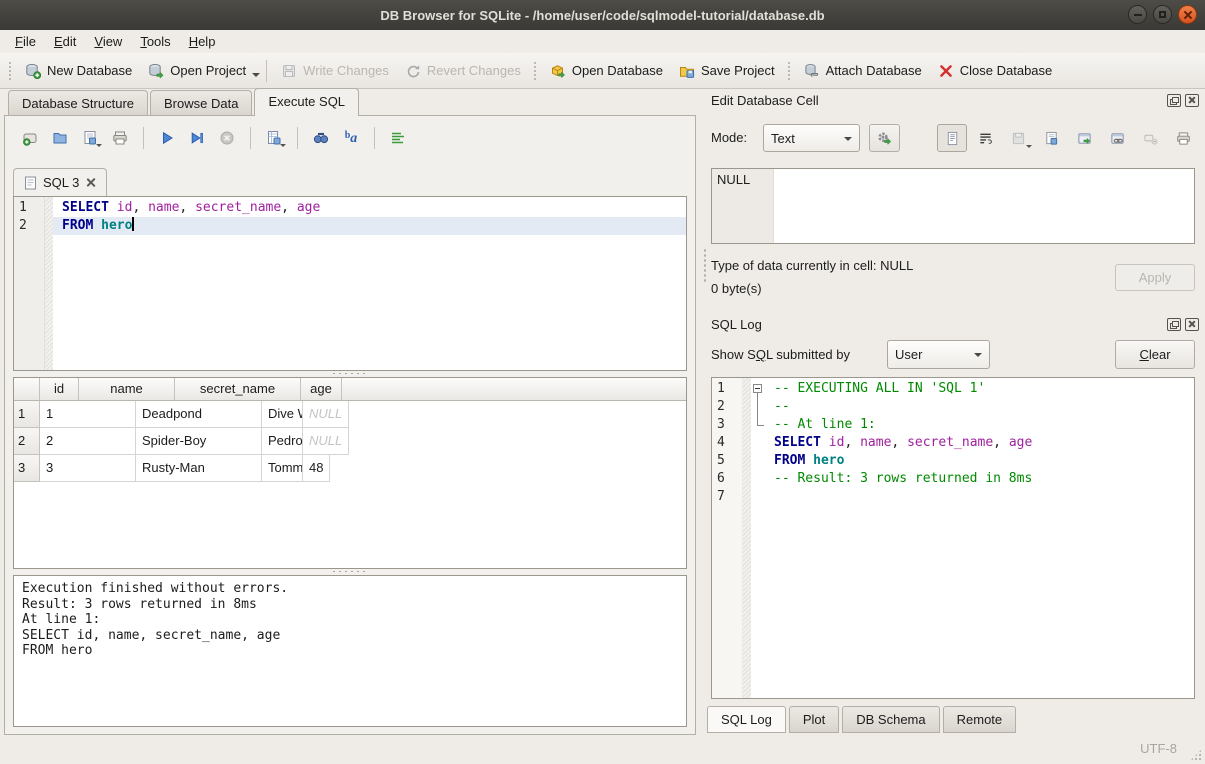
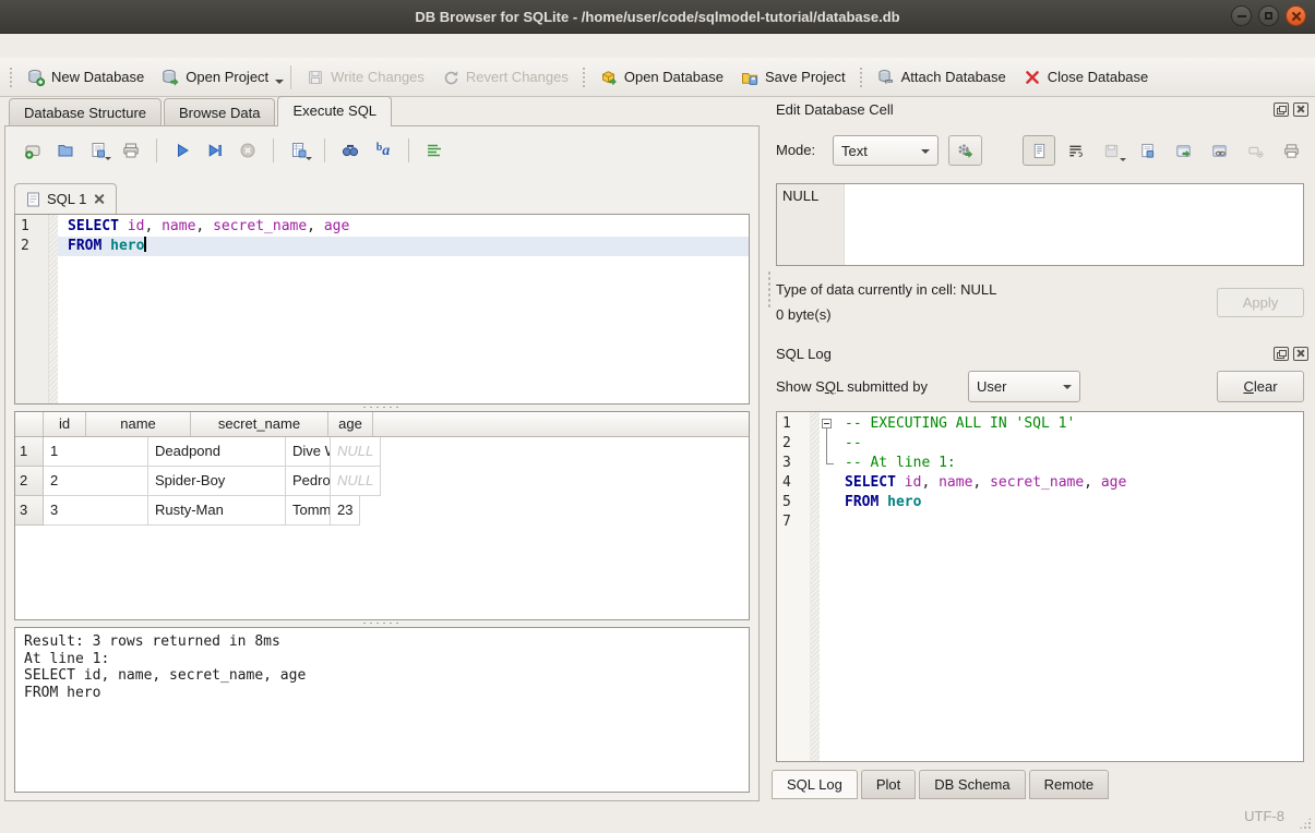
  DB Browser for SQLite - /home/user/code/sqlmodel-tutorial/database.db
- File
- Edit
- View
- Tools
- Help
  New Database
  Open Project
  Write Changes
  Revert Changes
  Open Database
  Save Project
  Attach Database
  Close Database
  Database Structure
  Browse Data
  Execute SQL
  ba
- SQL 3
+ SQL 1
  1
  SELECT id, name, secret_name, age
  2
  FROM hero
  id
  name
  secret_name
  age
  1
  1
  Deadpond
  NULL
  2
  2
  Spider-Boy
  NULL
  3
  3
  Rusty-Man
- 48
+ 23
- Execution finished without errors.
  Result: 3 rows returned in 8ms
  At line 1:
  SELECT id, name, secret_name, age
  FROM hero
  Edit Database Cell
  Mode:
  Text
  NULL
  Type of data currently in cell: NULL
  0 byte(s)
  Apply
  SQL Log
  Show SQL submitted by
  User
  C
  lear
  1
  -- EXECUTING ALL IN 'SQL 1'
  2
  --
  3
  -- At line 1:
  4
  SELECT id, name, secret_name, age
  5
  FROM hero
- 6
- -- Result: 3 rows returned in 8ms
  7
  SQL Log
  Plot
  DB Schema
  Remote
  UTF-8
